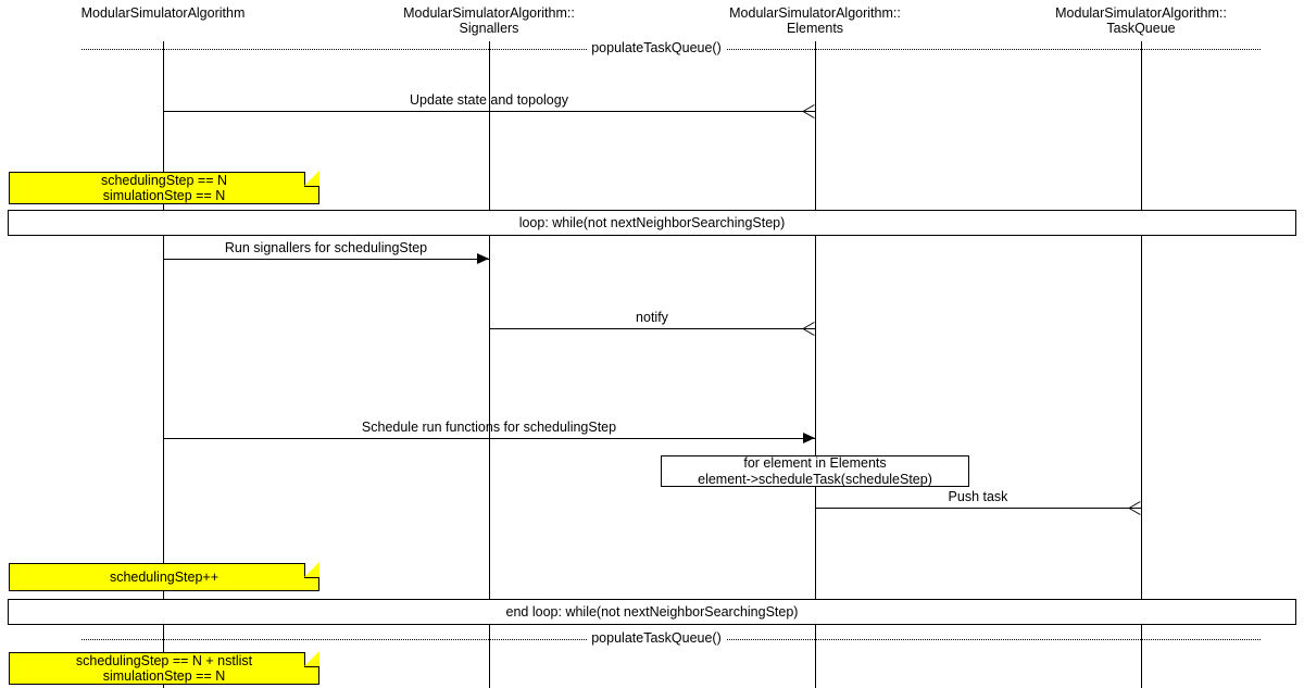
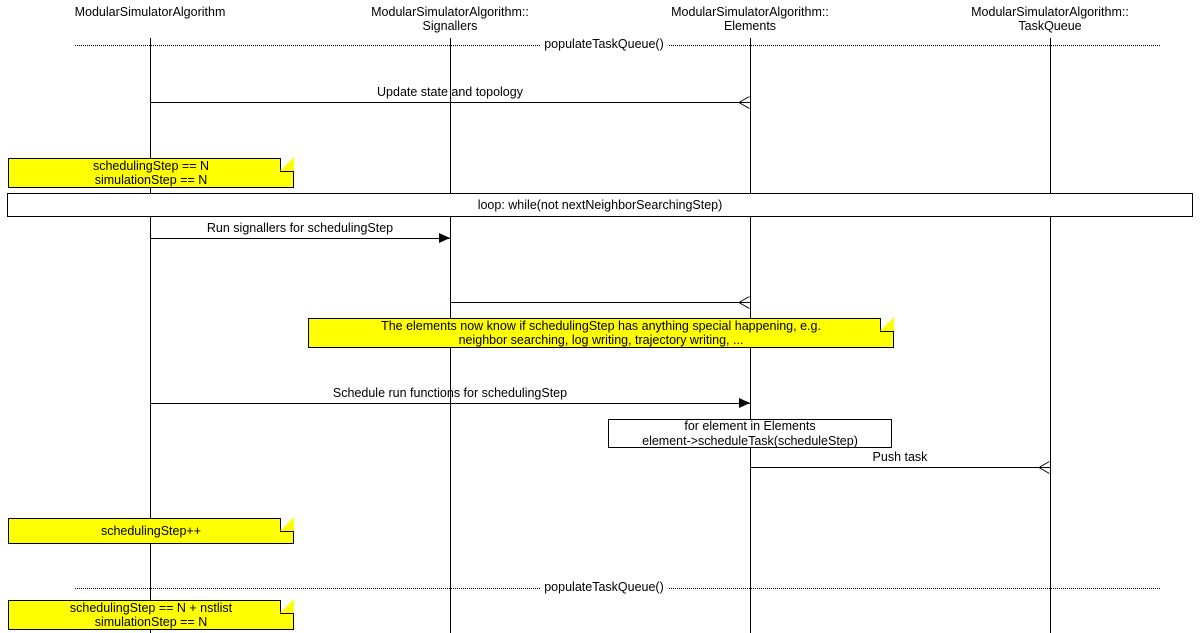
  ModularSimulatorAlgorithm
  ModularSimulatorAlgorithm::
  Signallers
  ModularSimulatorAlgorithm::
  Elements
  ModularSimulatorAlgorithm::
  TaskQueue
  populateTaskQueue()
  populateTaskQueue()
  loop: while(not nextNeighborSearchingStep)
- end loop: while(not nextNeighborSearchingStep)
  Update state and topology
  Run signallers for schedulingStep
- notify
  Schedule run functions for schedulingStep
  Push task
  for element in Elements
  element->scheduleTask(scheduleStep)
  schedulingStep == N
  simulationStep == N
+ The elements now know if schedulingStep has anything special happening, e.g.
+ neighbor searching, log writing, trajectory writing, ...
  schedulingStep++
  schedulingStep == N + nstlist
  simulationStep == N
